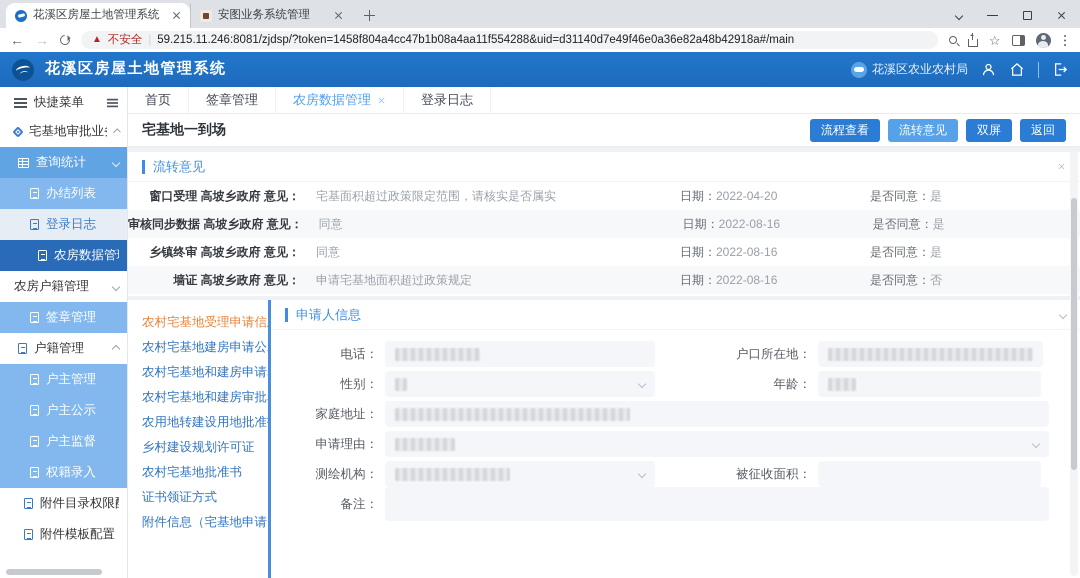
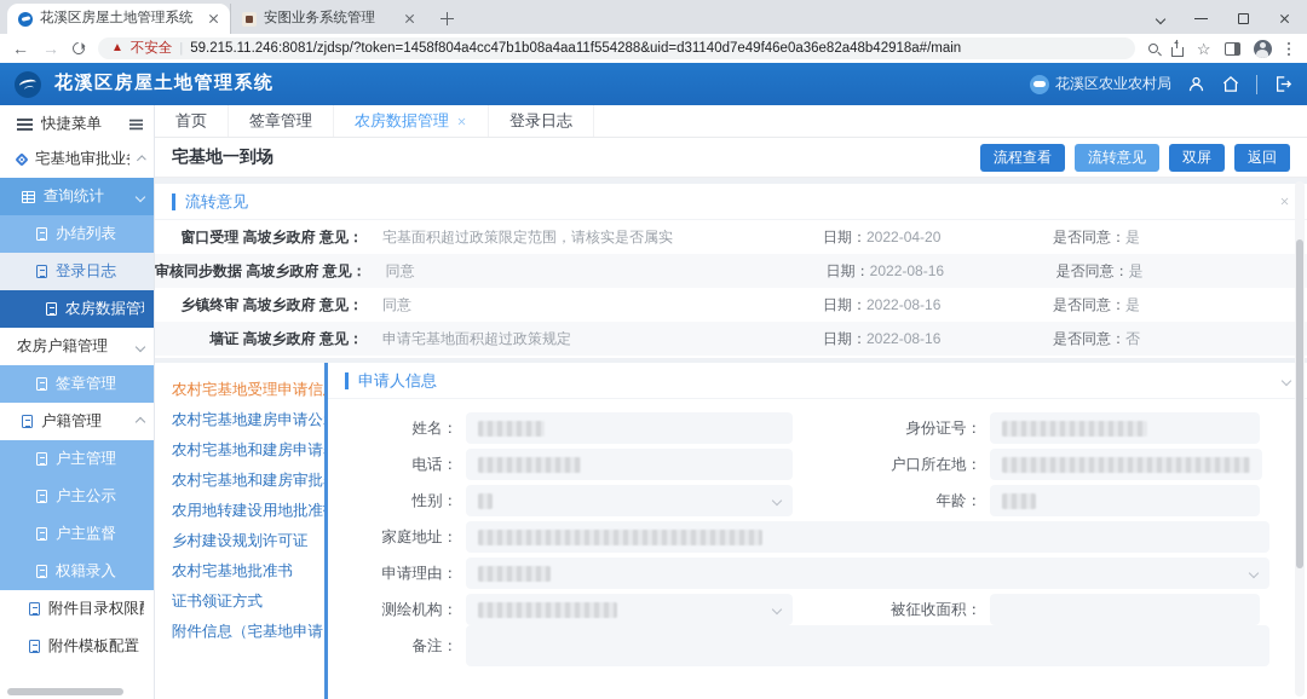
  花溪区房屋土地管理系统
  安图业务系统管理
  ←
  →
  ▲
  不安全
  |
  59.215.11.246:8081/zjdsp/?token=1458f804a4cc47b1b08a4aa11f554288&uid=d31140d7e49f46e0a36e82a48b42918a#/main
  ☆
  花溪区房屋土地管理系统
  花溪区农业农村局
  快捷菜单
  宅基地审批业
  查询统计
  办结列表
  登录日志
  农房数据管
  农房户籍管理
  签章管理
  户籍管理
  户主管理
  户主公示
  户主监督
  权籍录入
  附件目录权限
  附件模板配置
  首页
  签章管理
  农房数据管理
  登录日志
  宅基地一到场
  流程查看
  流转意见
  双屏
  返回
  流转意见
  窗口受理 高坡乡政府 意见：
  宅基面积超过政策限定范围，请核实是否属实
  日期：2022-04-20
  是否同意：是
  审核同步数据 高坡乡政府 意见：
  同意
  日期：2022-08-16
  是否同意：是
  乡镇终审 高坡乡政府 意见：
  同意
  日期：2022-08-16
  是否同意：是
  墙证 高坡乡政府 意见：
  申请宅基地面积超过政策规定
  日期：2022-08-16
  是否同意：否
  农村宅基地受理申请信
  农村宅基地建房申请公
  农村宅基地和建房申请
  农村宅基地和建房审批
  农用地转建设用地批准
  乡村建设规划许可证
  农村宅基地批准书
  证书领证方式
  附件信息（宅基地申请
  申请人信息
+ 姓名：
+ 身份证号：
  电话：
  户口所在地：
  性别：
  年龄：
  家庭地址：
  申请理由：
  测绘机构：
  被征收面积：
  备注：
